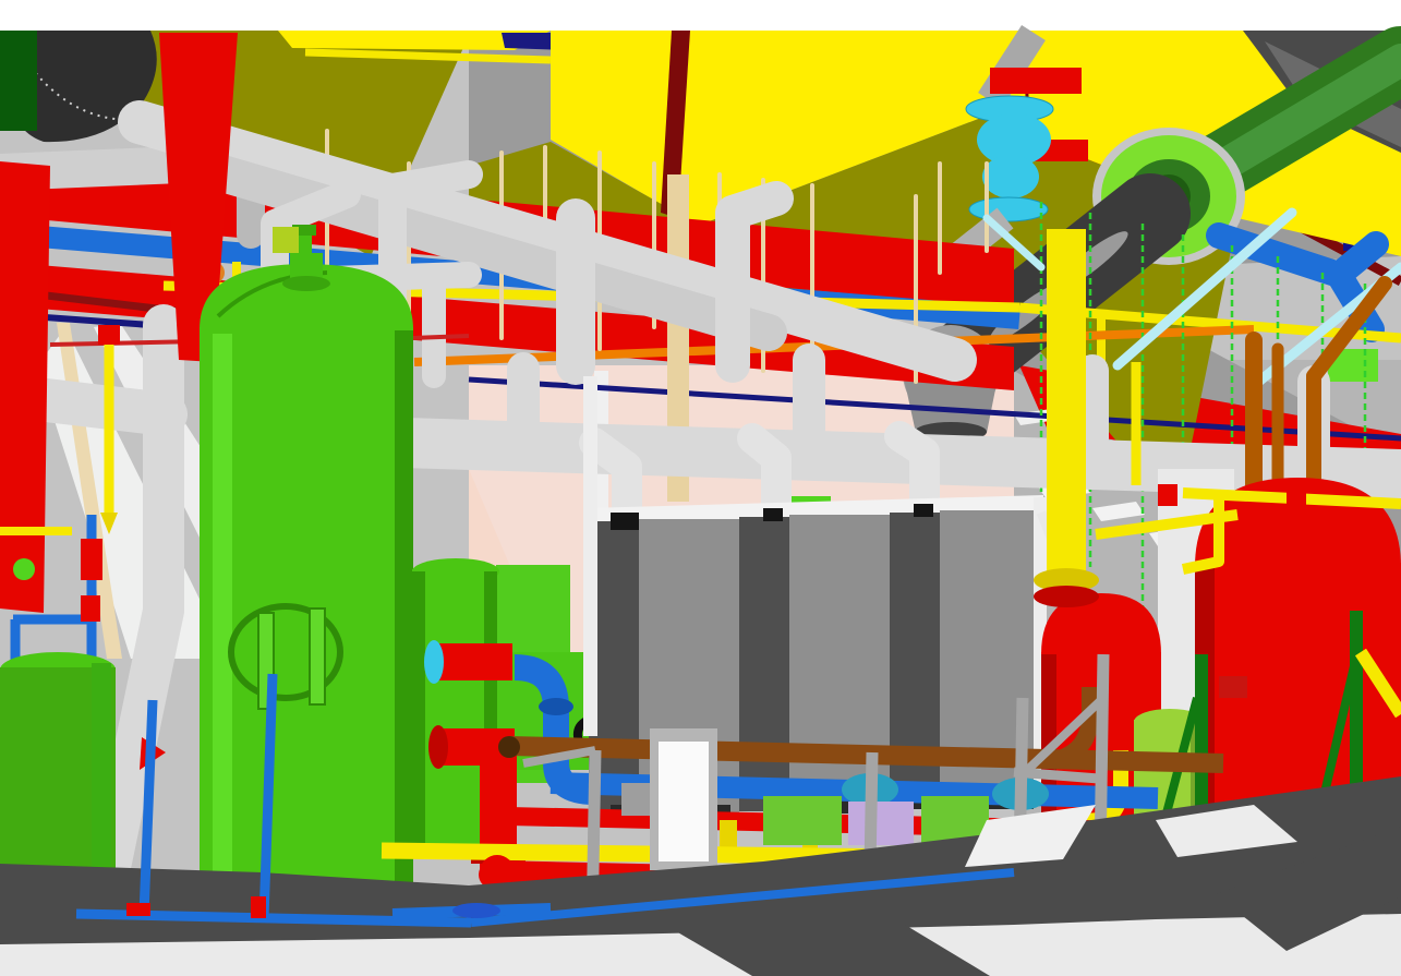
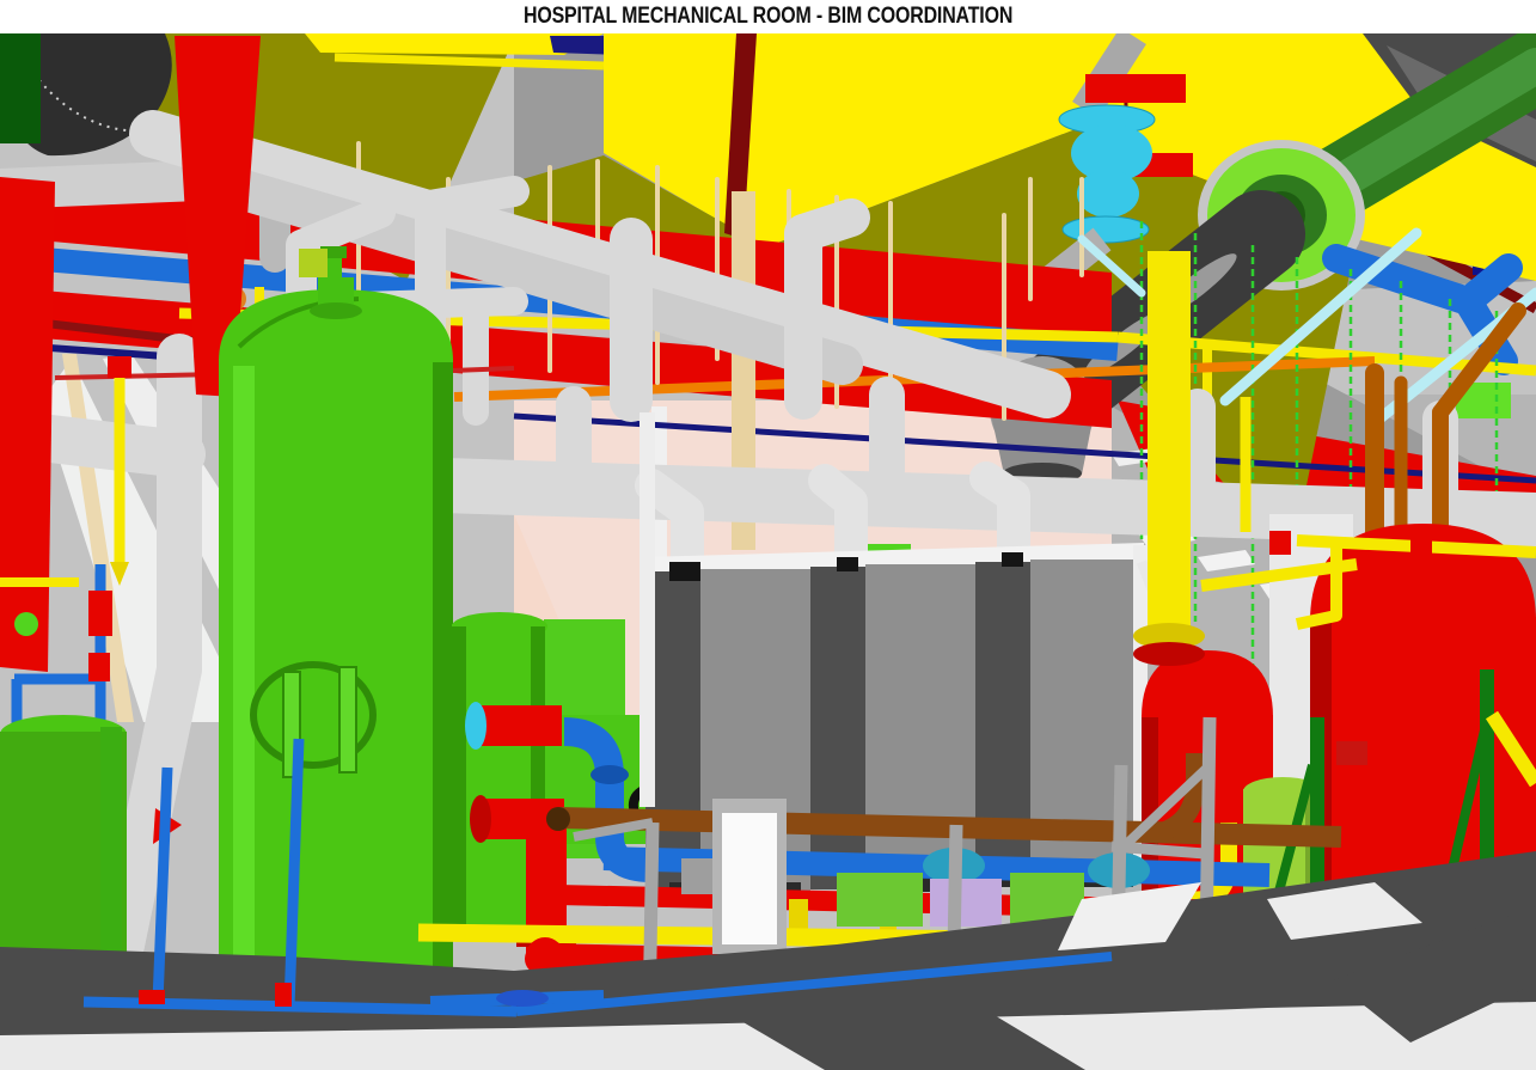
+ HOSPITAL MECHANICAL ROOM - BIM COORDINATION
